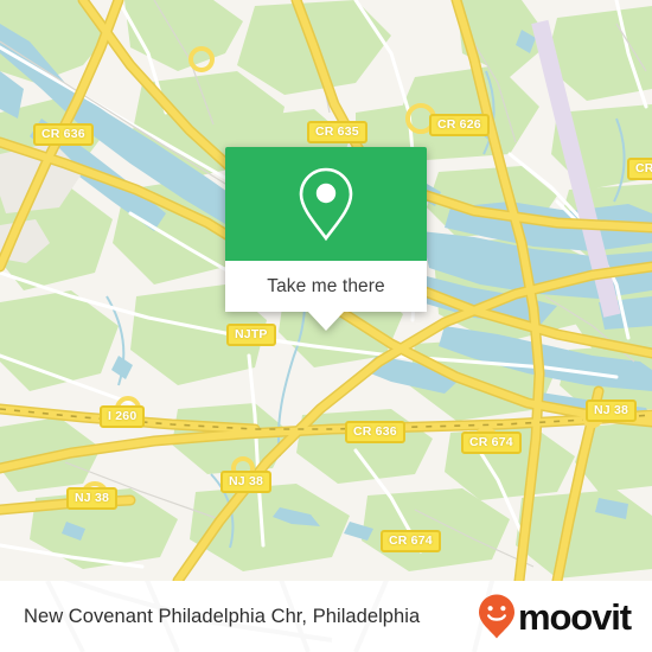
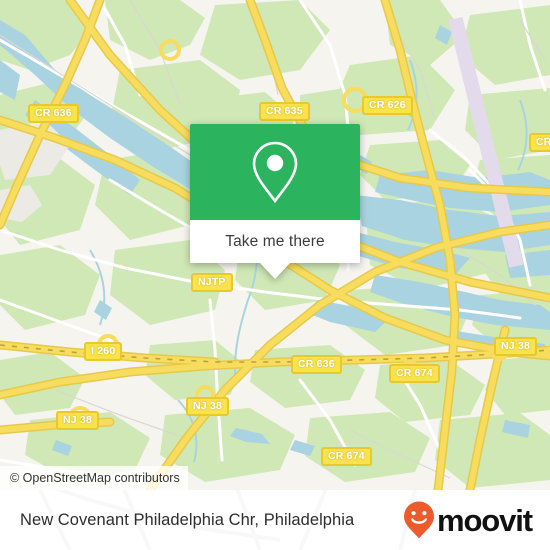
  CR 636
  CR 635
  CR 626
  CR
  NJTP
  I 260
  CR 636
  CR 674
  NJ 38
  NJ 38
  NJ 38
  CR 674
  Take me there
+ © OpenStreetMap contributors
  New Covenant Philadelphia Chr, Philadelphia
  moovit
